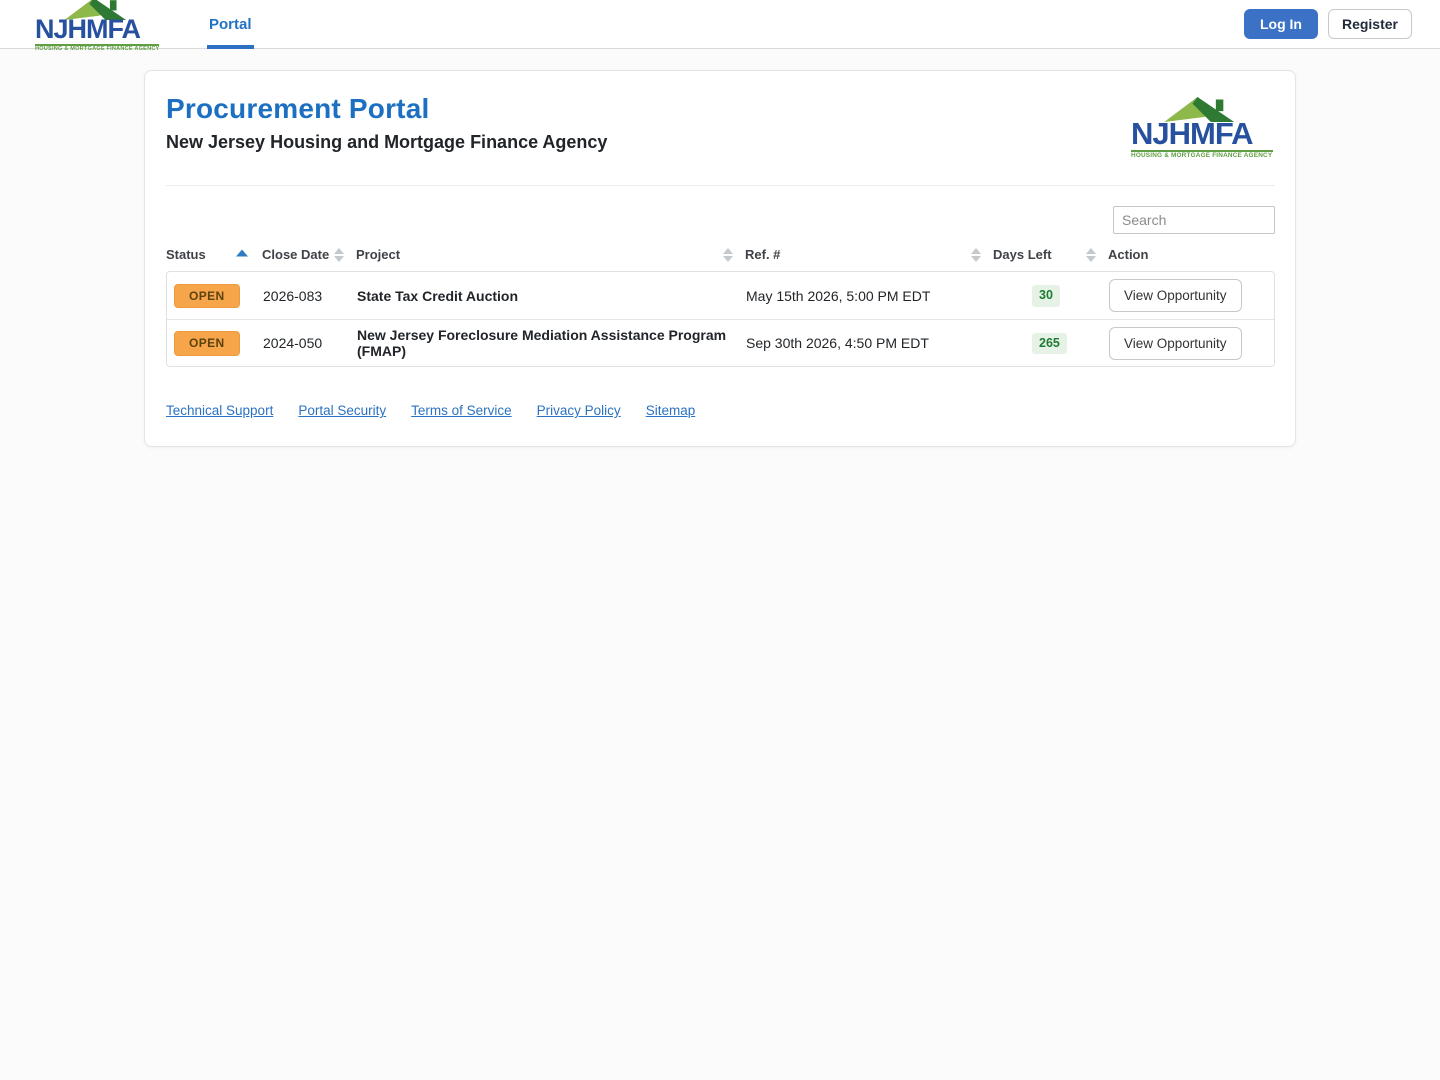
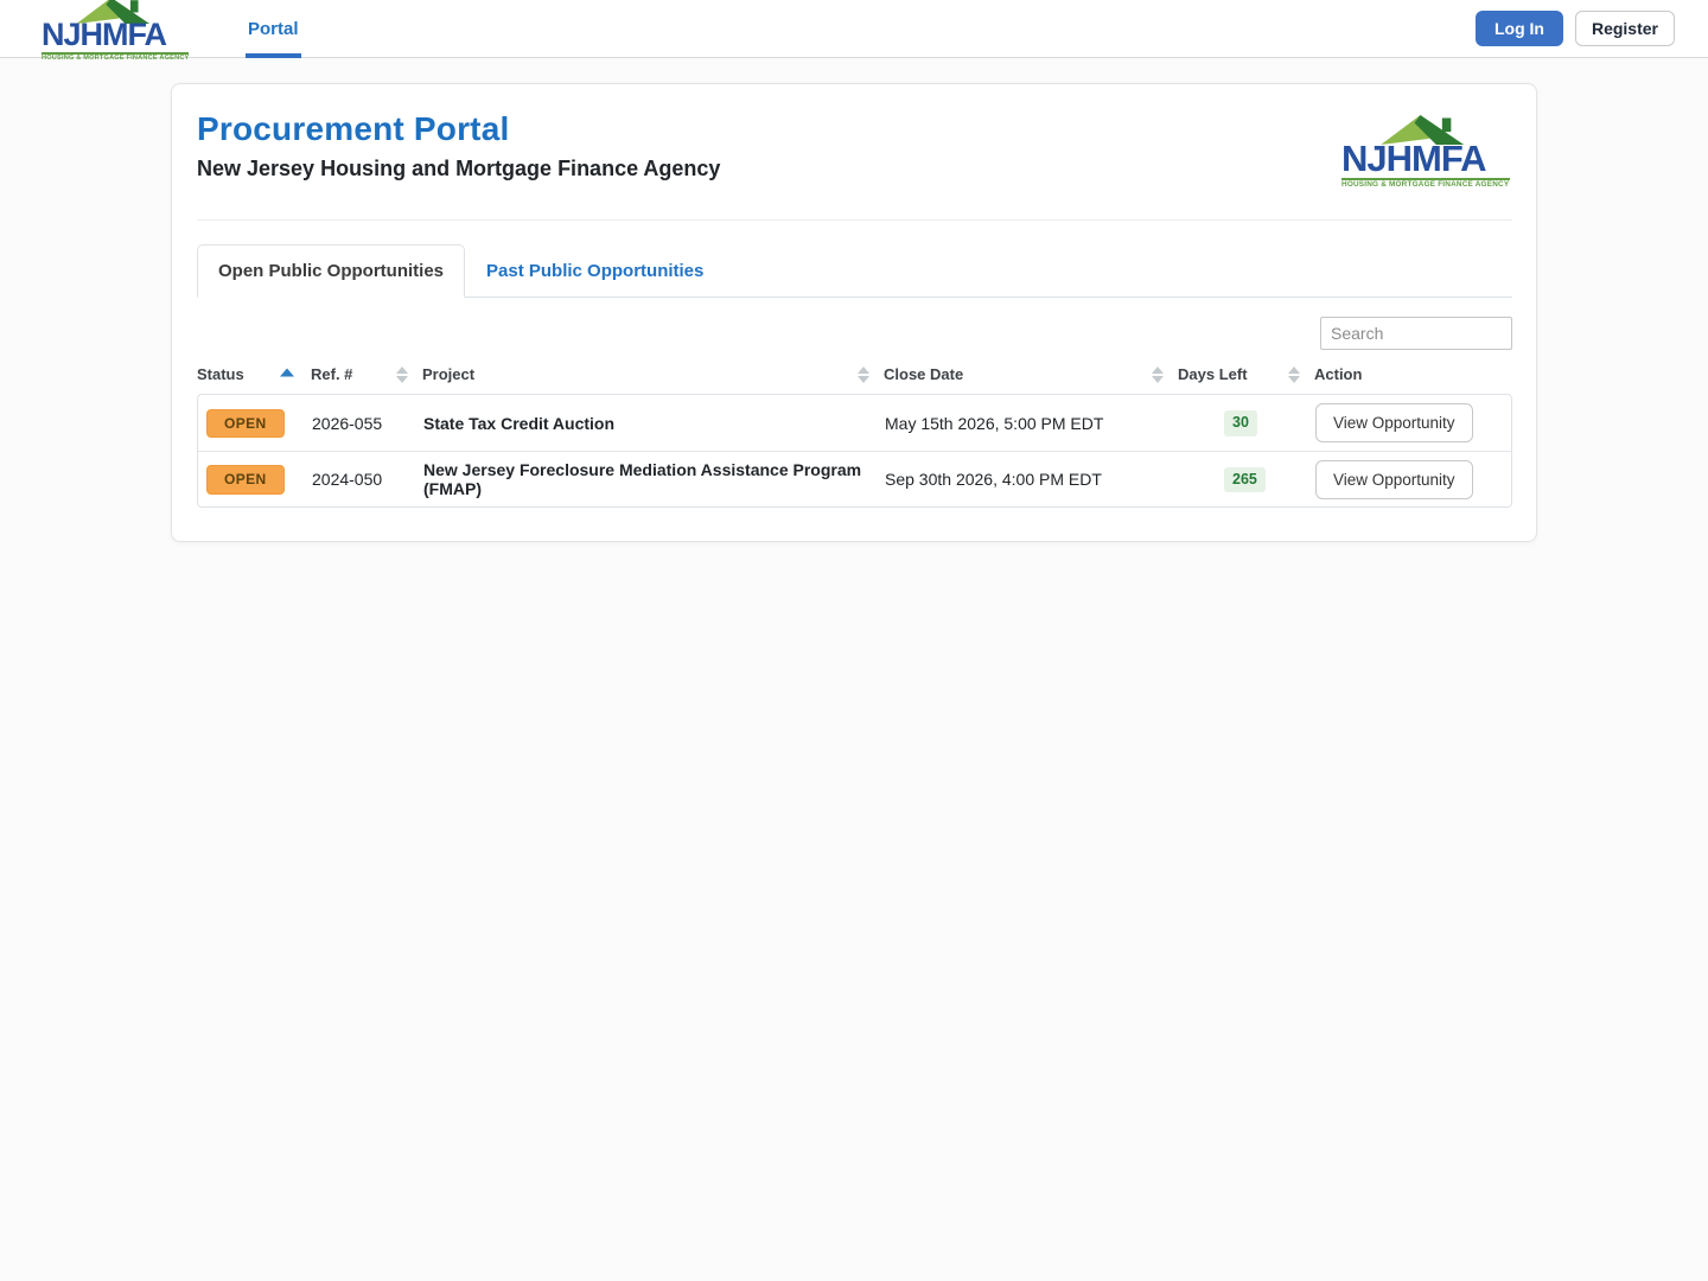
  NJHMFA
  Portal
  Log In
  Register
  Procurement Portal
  New Jersey Housing and Mortgage Finance Agency
  NJHMFA
+ Open Public Opportunities
+ Past Public Opportunities
  Search
  Status
- Close Date
+ Ref. #
  Project
- Ref. #
+ Close Date
  Days Left
  Action
  OPEN
- 2026-083
+ 2026-055
  State Tax Credit Auction
  May 15th 2026, 5:00 PM EDT
  30
  View Opportunity
  OPEN
  2024-050
  New Jersey Foreclosure Mediation Assistance Program (FMAP)
- Sep 30th 2026, 4:50 PM EDT
+ Sep 30th 2026, 4:00 PM EDT
  265
  View Opportunity
- Technical Support
- Portal Security
- Terms of Service
- Privacy Policy
- Sitemap
